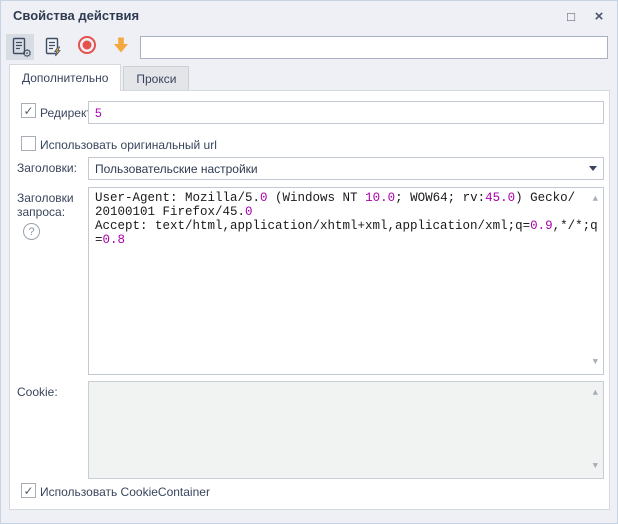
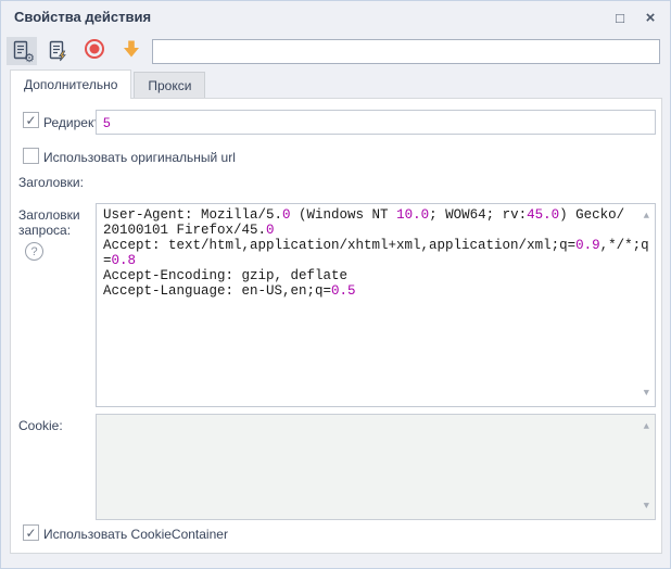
  Свойства действия
  □
  ×
  ⚙
  Дополнительно
  Прокси
  ✓
  Редирек
  5
  Использовать оригинальный url
  Заголовки:
- Пользовательские настройки
  Заголовки
  запроса:
  ?
  User-Agent: Mozilla/5.0 (Windows NT 10.0; WOW64; rv:45.0) Gecko/
  20100101 Firefox/45.0
  Accept: text/html,application/xhtml+xml,application/xml;q=0.9,*/*;q
  =0.8
+ Accept-Encoding: gzip, deflate
+ Accept-Language: en-US,en;q=0.5
  ▲
  ▼
  Cookie:
  ▲
  ▼
  ✓
  Использовать CookieContainer
